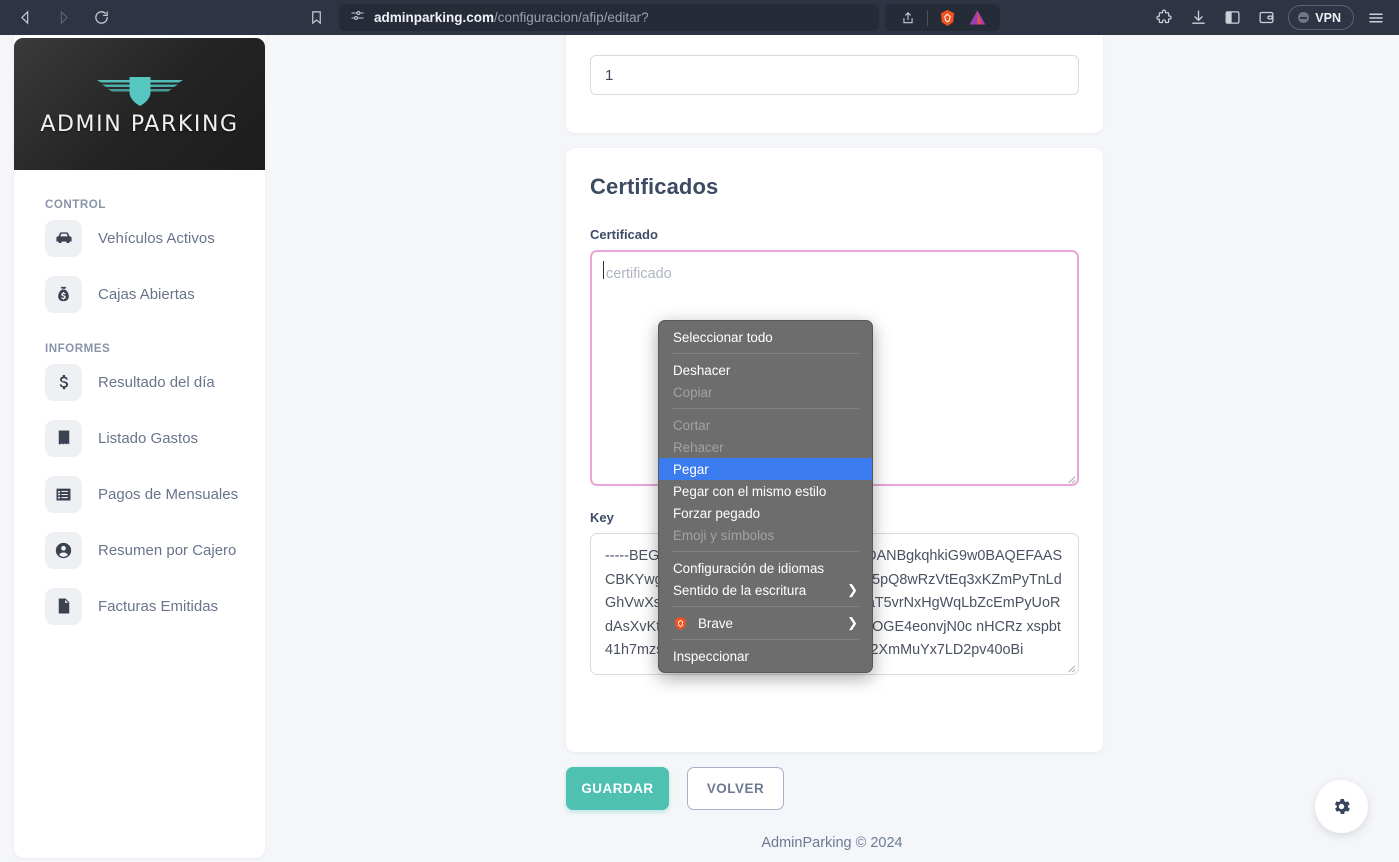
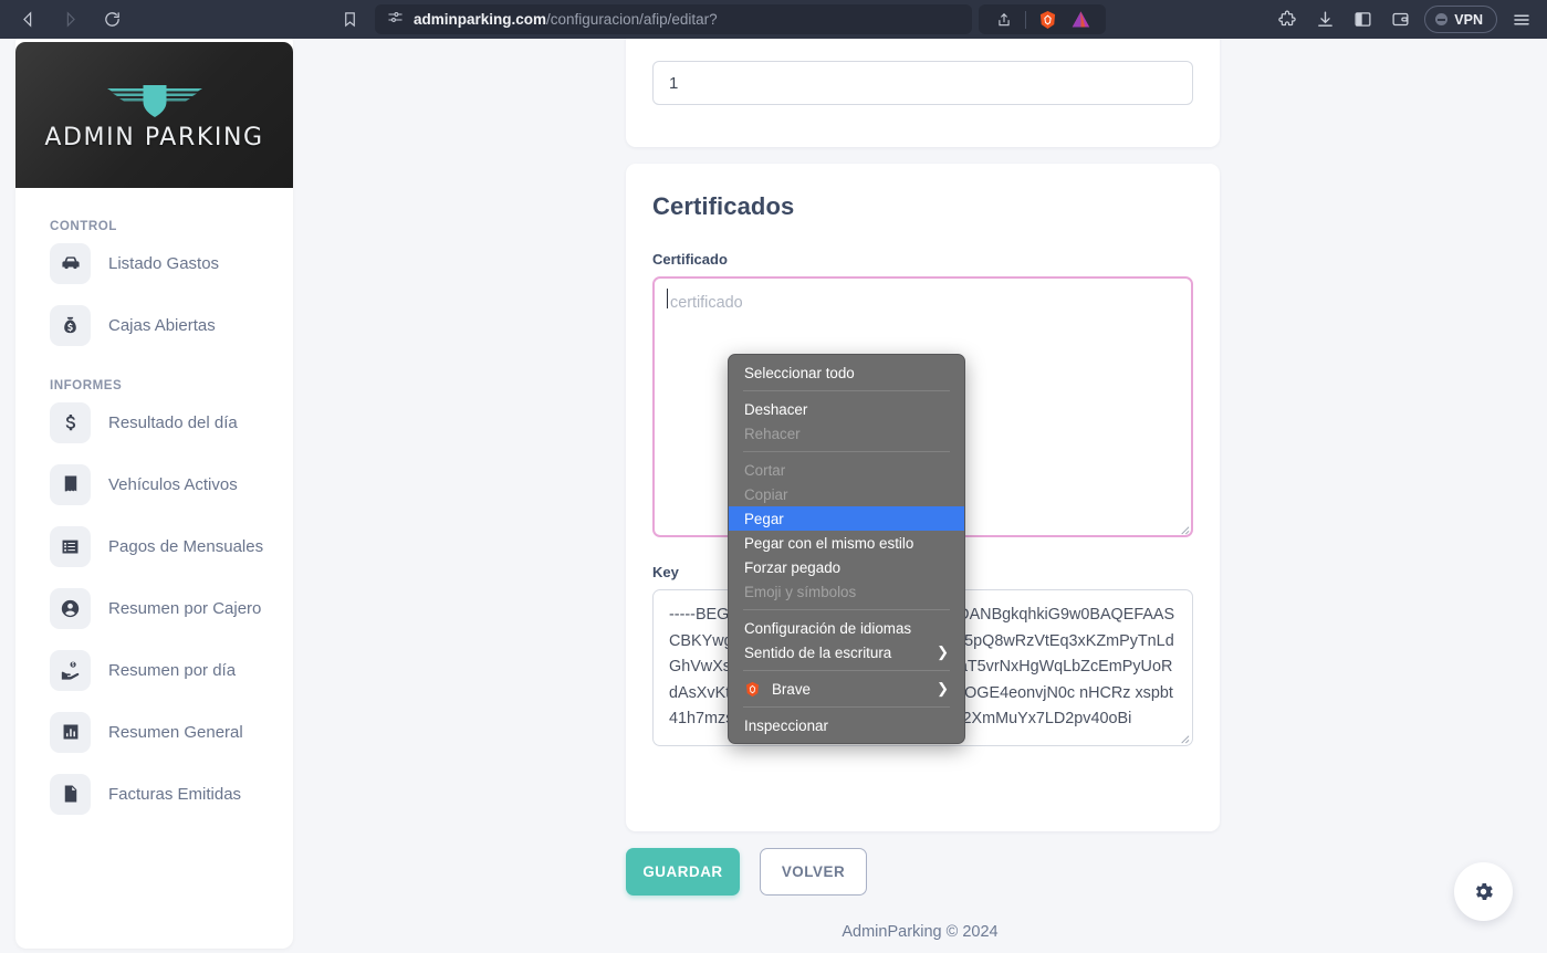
  adminparking.com/configuracion/afip/editar?
  VPN
  ADMIN PARKING
  CONTROL
- Vehículos Activos
+ Listado Gastos
  Cajas Abiertas
  INFORMES
  Resultado del día
- Listado Gastos
+ Vehículos Activos
  Pagos de Mensuales
  Resumen por Cajero
+ Resumen por día
+ Resumen General
  Facturas Emitidas
  1
  Certificados
  Certificado
  certificado
  Key
  GUARDAR
  VOLVER
  AdminParking © 2024
  Seleccionar todo
  Deshacer
- Copiar
+ Rehacer
  Cortar
- Rehacer
+ Copiar
  Pegar
  Pegar con el mismo estilo
  Forzar pegado
  Emoji y símbolos
  Configuración de idiomas
  Sentido de la escritura
  ❯
  Brave
  ❯
  Inspeccionar
